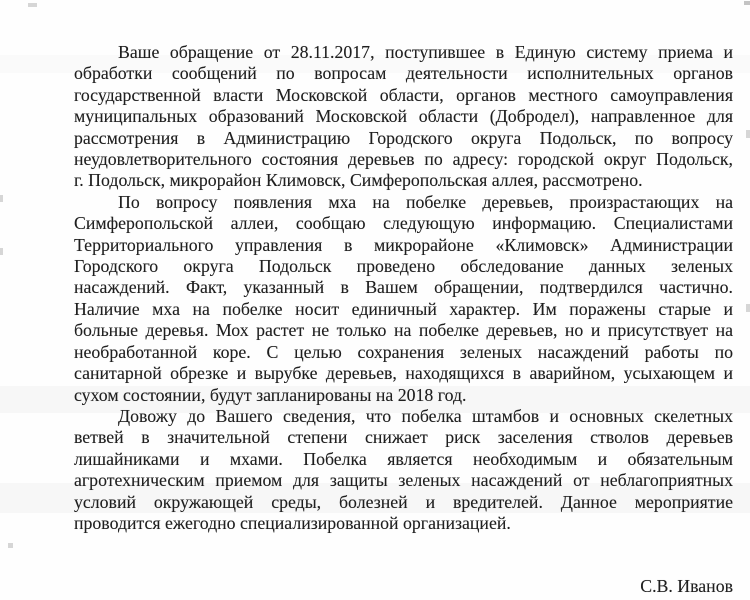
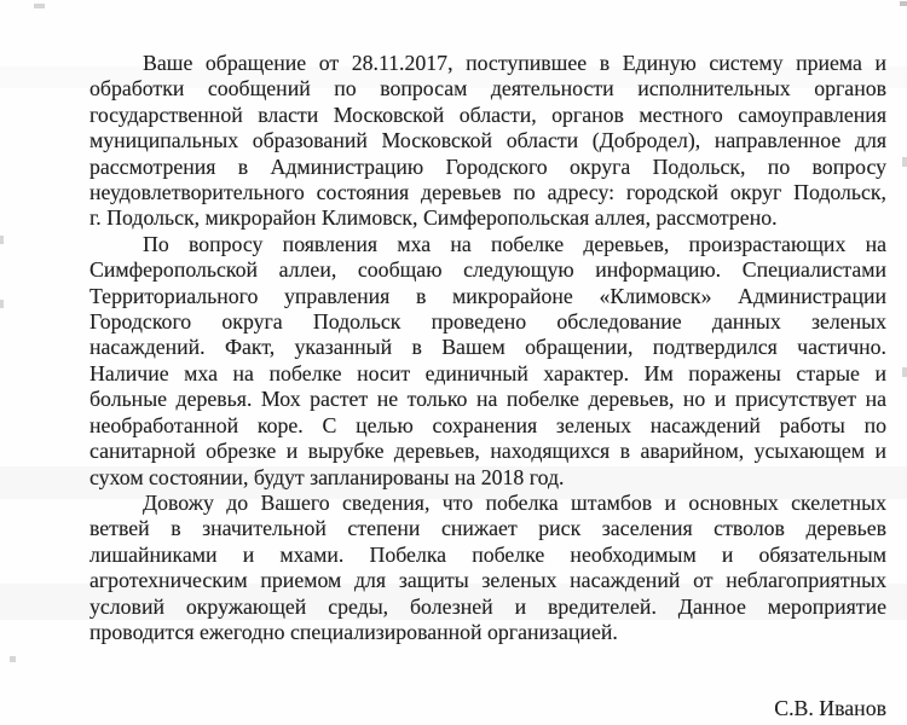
  Ваше обращение от 28.11.2017, поступившее в Единую систему приема и
  обработки сообщений по вопросам деятельности исполнительных органов
  государственной власти Московской области, органов местного самоуправления
  муниципальных образований Московской области (Добродел), направленное для
  рассмотрения в Администрацию Городского округа Подольск, по вопросу
  неудовлетворительного состояния деревьев по адресу: городской округ Подольск,
  г. Подольск, микрорайон Климовск, Симферопольская аллея, рассмотрено.
  По вопросу появления мха на побелке деревьев, произрастающих на
  Симферопольской аллеи, сообщаю следующую информацию. Специалистами
  Территориального управления в микрорайоне «Климовск» Администрации
  Городского округа Подольск проведено обследование данных зеленых
  насаждений. Факт, указанный в Вашем обращении, подтвердился частично.
  Наличие мха на побелке носит единичный характер. Им поражены старые и
  больные деревья. Мох растет не только на побелке деревьев, но и присутствует на
  необработанной коре. С целью сохранения зеленых насаждений работы по
  санитарной обрезке и вырубке деревьев, находящихся в аварийном, усыхающем и
  сухом состоянии, будут запланированы на 2018 год.
  Довожу до Вашего сведения, что побелка штамбов и основных скелетных
  ветвей в значительной степени снижает риск заселения стволов деревьев
- лишайниками и мхами. Побелка является необходимым и обязательным
+ лишайниками и мхами. Побелка побелке необходимым и обязательным
  агротехническим приемом для защиты зеленых насаждений от неблагоприятных
  условий окружающей среды, болезней и вредителей. Данное мероприятие
  проводится ежегодно специализированной организацией.
  С.В. Иванов
